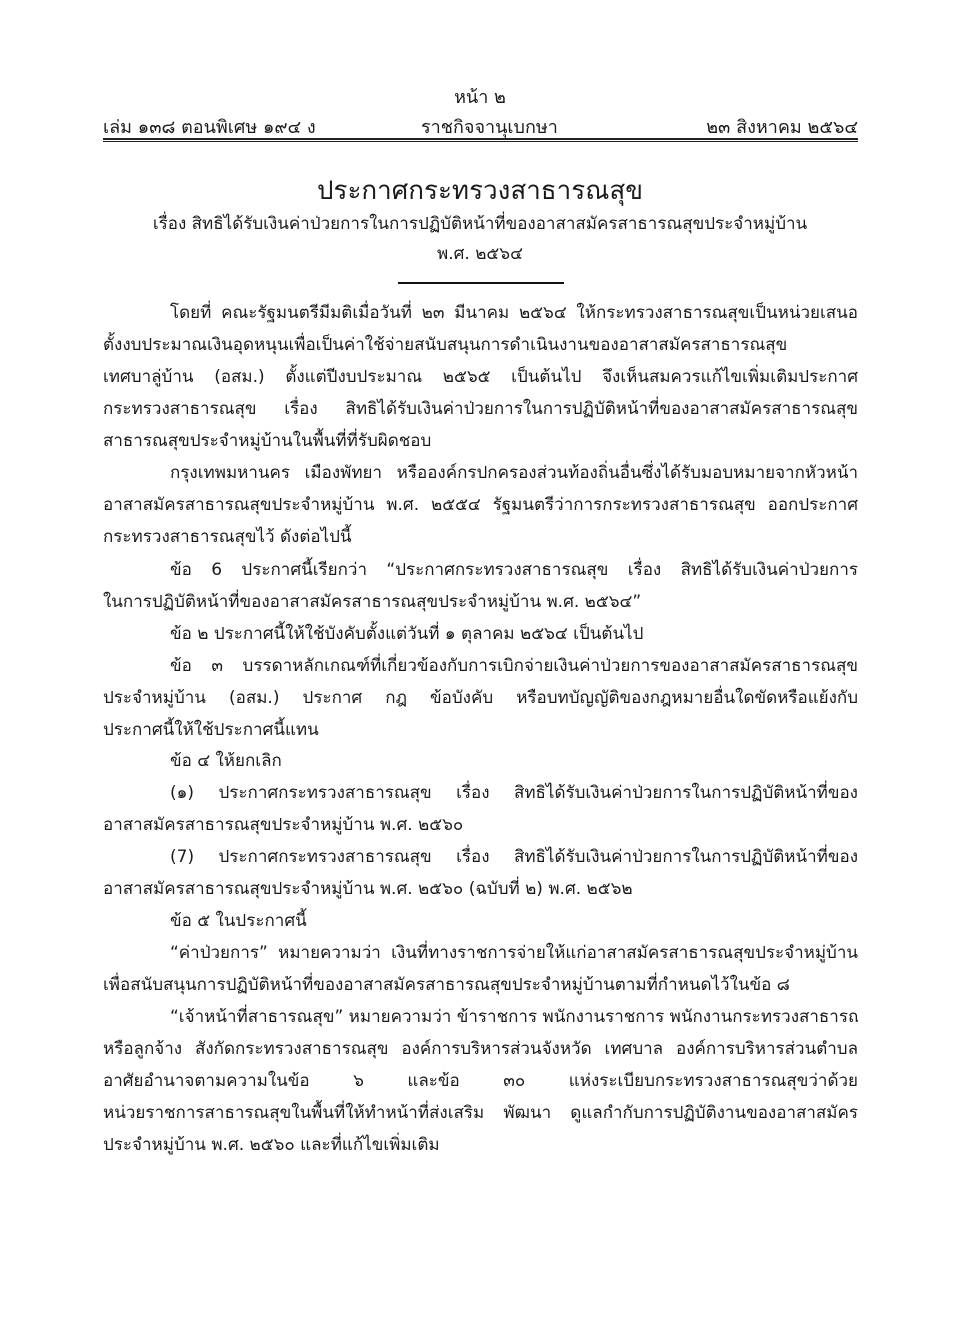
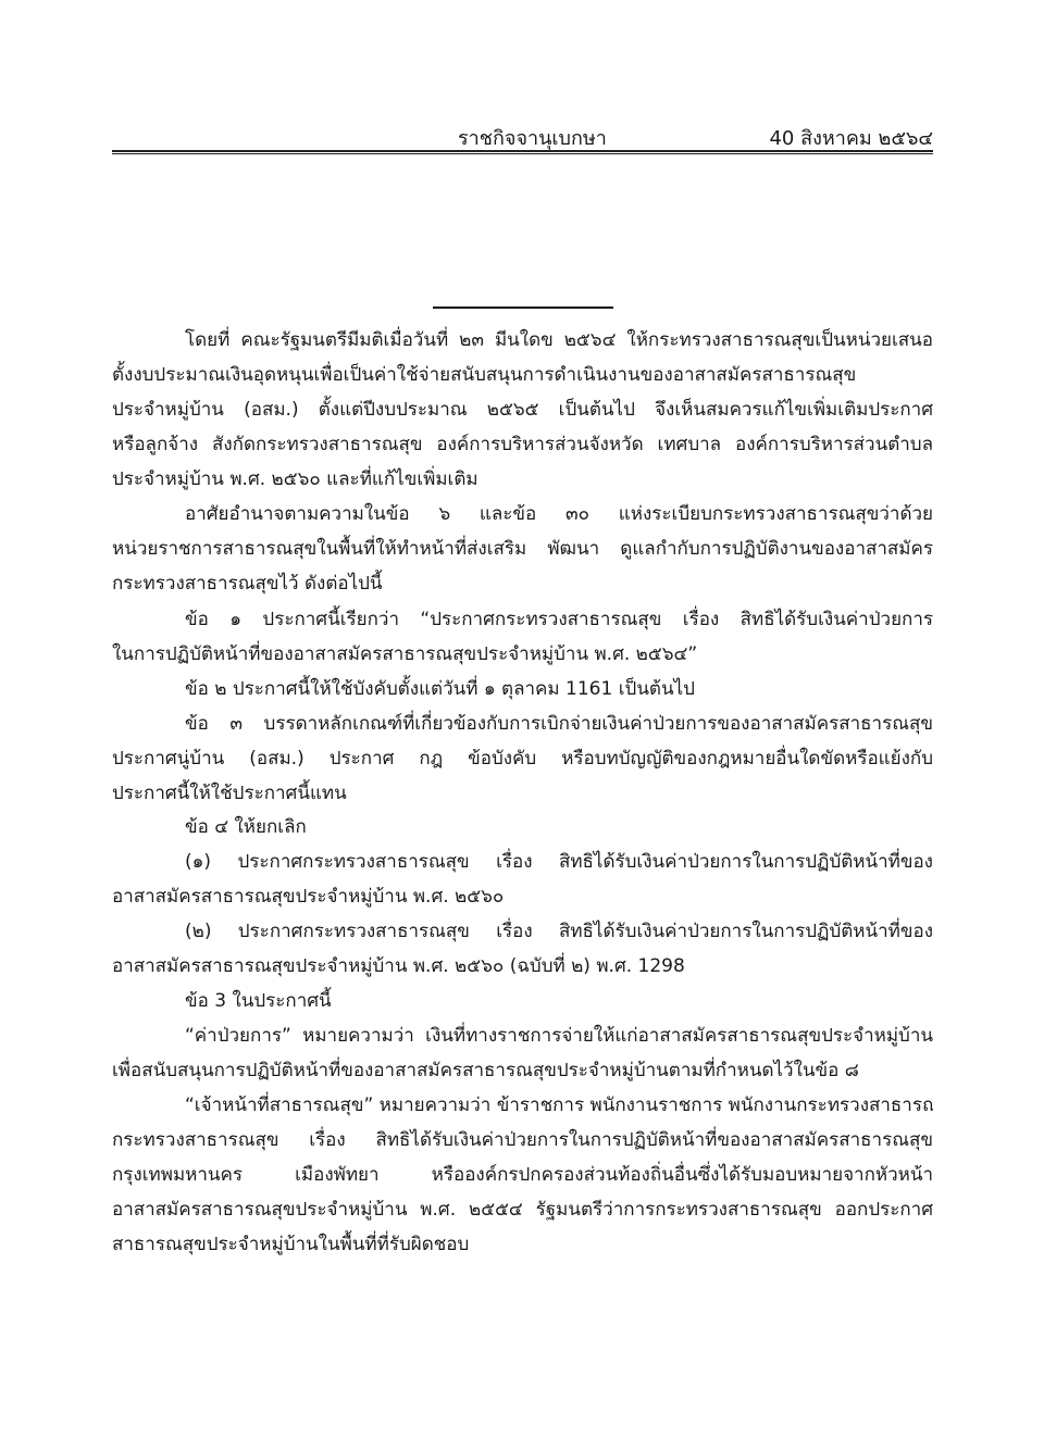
- หน้า ๒
- เล่ม ๑๓๘ ตอนพิเศษ ๑๙๔ ง
  ราชกิจจานุเบกษา
- ๒๓ สิงหาคม ๒๕๖๔
+ 40 สิงหาคม ๒๕๖๔
- ประกาศกระทรวงสาธารณสุข
- เรื่อง สิทธิได้รับเงินค่าป่วยการในการปฏิบัติหน้าที่ของอาสาสมัครสาธารณสุขประจำหมู่บ้าน
- พ.ศ. ๒๕๖๔
- โดยที่ คณะรัฐมนตรีมีมติเมื่อวันที่ ๒๓ มีนาคม ๒๕๖๔ ให้กระทรวงสาธารณสุขเป็นหน่วยเสนอ
+ โดยที่ คณะรัฐมนตรีมีมติเมื่อวันที่ ๒๓ มีนใดข ๒๕๖๔ ให้กระทรวงสาธารณสุขเป็นหน่วยเสนอ
  ตั้งงบประมาณเงินอุดหนุนเพื่อเป็นค่าใช้จ่ายสนับสนุนการดำเนินงานของอาสาสมัครสาธารณสุข
- เทศบาลู่บ้าน (อสม.) ตั้งแต่ปีงบประมาณ ๒๕๖๕ เป็นต้นไป จึงเห็นสมควรแก้ไขเพิ่มเติมประกาศ
+ ประจำหมู่บ้าน (อสม.) ตั้งแต่ปีงบประมาณ ๒๕๖๕ เป็นต้นไป จึงเห็นสมควรแก้ไขเพิ่มเติมประกาศ
- กระทรวงสาธารณสุข เรื่อง สิทธิได้รับเงินค่าป่วยการในการปฏิบัติหน้าที่ของอาสาสมัครสาธารณสุข
+ หรือลูกจ้าง สังกัดกระทรวงสาธารณสุข องค์การบริหารส่วนจังหวัด เทศบาล องค์การบริหารส่วนตำบล
- สาธารณสุขประจำหมู่บ้านในพื้นที่ที่รับผิดชอบ
+ ประจำหมู่บ้าน พ.ศ. ๒๕๖๐ และที่แก้ไขเพิ่มเติม
- กรุงเทพมหานคร เมืองพัทยา หรือองค์กรปกครองส่วนท้องถิ่นอื่นซึ่งได้รับมอบหมายจากหัวหน้า
+ อาศัยอำนาจตามความในข้อ ๖ และข้อ ๓๐ แห่งระเบียบกระทรวงสาธารณสุขว่าด้วย
- อาสาสมัครสาธารณสุขประจำหมู่บ้าน พ.ศ. ๒๕๕๔ รัฐมนตรีว่าการกระทรวงสาธารณสุข ออกประกาศ
+ หน่วยราชการสาธารณสุขในพื้นที่ให้ทำหน้าที่ส่งเสริม พัฒนา ดูแลกำกับการปฏิบัติงานของอาสาสมัคร
  กระทรวงสาธารณสุขไว้ ดังต่อไปนี้
- ข้อ 6 ประกาศนี้เรียกว่า “ประกาศกระทรวงสาธารณสุข เรื่อง สิทธิได้รับเงินค่าป่วยการ
+ ข้อ ๑ ประกาศนี้เรียกว่า “ประกาศกระทรวงสาธารณสุข เรื่อง สิทธิได้รับเงินค่าป่วยการ
  ในการปฏิบัติหน้าที่ของอาสาสมัครสาธารณสุขประจำหมู่บ้าน พ.ศ. ๒๕๖๔”
- ข้อ ๒ ประกาศนี้ให้ใช้บังคับตั้งแต่วันที่ ๑ ตุลาคม ๒๕๖๔ เป็นต้นไป
+ ข้อ ๒ ประกาศนี้ให้ใช้บังคับตั้งแต่วันที่ ๑ ตุลาคม 1161 เป็นต้นไป
  ข้อ ๓ บรรดาหลักเกณฑ์ที่เกี่ยวข้องกับการเบิกจ่ายเงินค่าป่วยการของอาสาสมัครสาธารณสุข
- ประจำหมู่บ้าน (อสม.) ประกาศ กฎ ข้อบังคับ หรือบทบัญญัติของกฎหมายอื่นใดขัดหรือแย้งกับ
+ ประกาศนู่บ้าน (อสม.) ประกาศ กฎ ข้อบังคับ หรือบทบัญญัติของกฎหมายอื่นใดขัดหรือแย้งกับ
  ประกาศนี้ให้ใช้ประกาศนี้แทน
  ข้อ ๔ ให้ยกเลิก
  (๑) ประกาศกระทรวงสาธารณสุข เรื่อง สิทธิได้รับเงินค่าป่วยการในการปฏิบัติหน้าที่ของ
  อาสาสมัครสาธารณสุขประจำหมู่บ้าน พ.ศ. ๒๕๖๐
- (7) ประกาศกระทรวงสาธารณสุข เรื่อง สิทธิได้รับเงินค่าป่วยการในการปฏิบัติหน้าที่ของ
+ (๒) ประกาศกระทรวงสาธารณสุข เรื่อง สิทธิได้รับเงินค่าป่วยการในการปฏิบัติหน้าที่ของ
- อาสาสมัครสาธารณสุขประจำหมู่บ้าน พ.ศ. ๒๕๖๐ (ฉบับที่ ๒) พ.ศ. ๒๕๖๒
+ อาสาสมัครสาธารณสุขประจำหมู่บ้าน พ.ศ. ๒๕๖๐ (ฉบับที่ ๒) พ.ศ. 1298
- ข้อ ๕ ในประกาศนี้
+ ข้อ 3 ในประกาศนี้
  “ค่าป่วยการ” หมายความว่า เงินที่ทางราชการจ่ายให้แก่อาสาสมัครสาธารณสุขประจำหมู่บ้าน
  เพื่อสนับสนุนการปฏิบัติหน้าที่ของอาสาสมัครสาธารณสุขประจำหมู่บ้านตามที่กำหนดไว้ในข้อ ๘
  “เจ้าหน้าที่สาธารณสุข” หมายความว่า ข้าราชการ พนักงานราชการ พนักงานกระทรวงสาธารณ
- หรือลูกจ้าง สังกัดกระทรวงสาธารณสุข องค์การบริหารส่วนจังหวัด เทศบาล องค์การบริหารส่วนตำบล
+ กระทรวงสาธารณสุข เรื่อง สิทธิได้รับเงินค่าป่วยการในการปฏิบัติหน้าที่ของอาสาสมัครสาธารณสุข
- อาศัยอำนาจตามความในข้อ ๖ และข้อ ๓๐ แห่งระเบียบกระทรวงสาธารณสุขว่าด้วย
+ กรุงเทพมหานคร เมืองพัทยา หรือองค์กรปกครองส่วนท้องถิ่นอื่นซึ่งได้รับมอบหมายจากหัวหน้า
- หน่วยราชการสาธารณสุขในพื้นที่ให้ทำหน้าที่ส่งเสริม พัฒนา ดูแลกำกับการปฏิบัติงานของอาสาสมัคร
+ อาสาสมัครสาธารณสุขประจำหมู่บ้าน พ.ศ. ๒๕๕๔ รัฐมนตรีว่าการกระทรวงสาธารณสุข ออกประกาศ
- ประจำหมู่บ้าน พ.ศ. ๒๕๖๐ และที่แก้ไขเพิ่มเติม
+ สาธารณสุขประจำหมู่บ้านในพื้นที่ที่รับผิดชอบ
